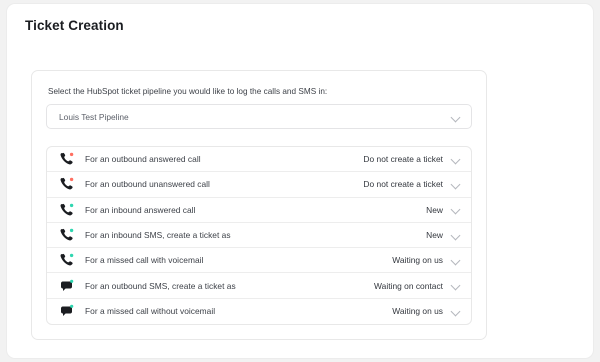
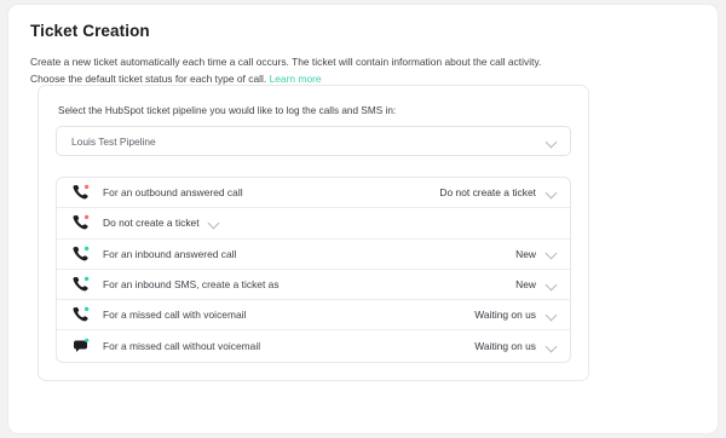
  Ticket Creation
+ Create a new ticket automatically each time a call occurs. The ticket will contain information about the call activity. Choose the default ticket status for each type of call. Learn more
  Select the HubSpot ticket pipeline you would like to log the calls and SMS in:
  Louis Test Pipeline
  For an outbound answered call
  Do not create a ticket
- For an outbound unanswered call
  Do not create a ticket
  For an inbound answered call
  New
  For an inbound SMS, create a ticket as
  New
  For a missed call with voicemail
  Waiting on us
- For an outbound SMS, create a ticket as
- Waiting on contact
  For a missed call without voicemail
  Waiting on us
